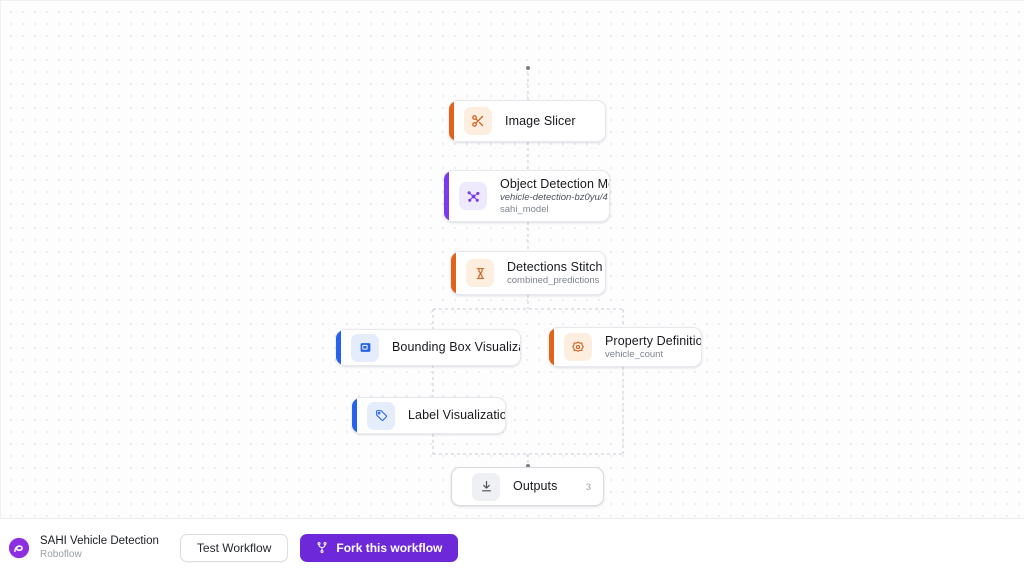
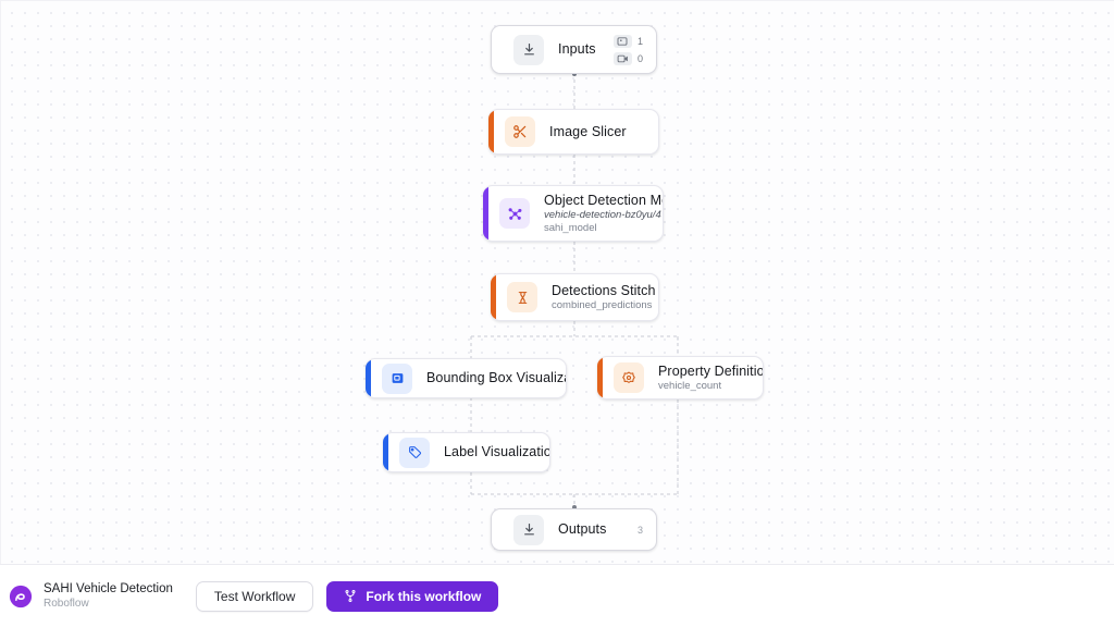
+ Inputs
+ 1
+ 0
  Image Slicer
  Object Detection M
  vehicle-detection-bz0yu/4
  sahi_model
  Detections Stitch
  combined_predictions
  Bounding Box Visualiz
  Property Definitio
  vehicle_count
  Label Visualizatio
  Outputs
  3
  SAHI Vehicle Detection
  Roboflow
  Test Workflow
  Fork this workflow
